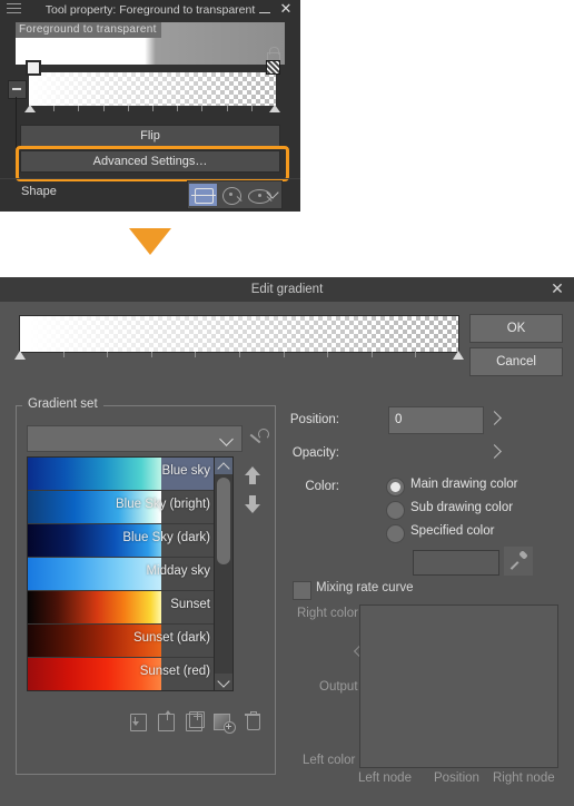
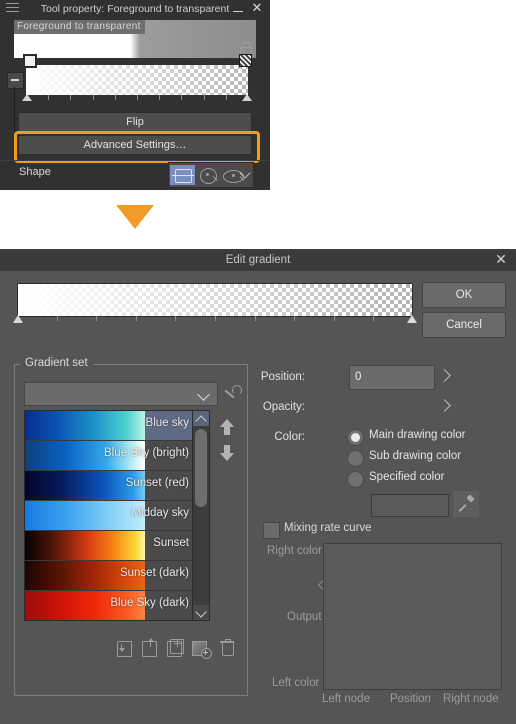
  Tool property: Foreground to transparent
  ✕
  Foreground to transparent
  Flip
  Advanced Settings…
  Shape
  Edit gradient
  ✕
  OK
  Cancel
  Gradient set
  Blue sky
  Blue Sky (bright)
- Blue Sky (dark)
+ Sunset (red)
  Midday sky
  Sunset
  Sunset (dark)
- Sunset (red)
+ Blue Sky (dark)
  Position:
  0
  Opacity:
  Color:
  Main drawing color
  Sub drawing color
  Specified color
  Mixing rate curve
  Right color
  Output
  Left color
  Left node
  Position
  Right node
